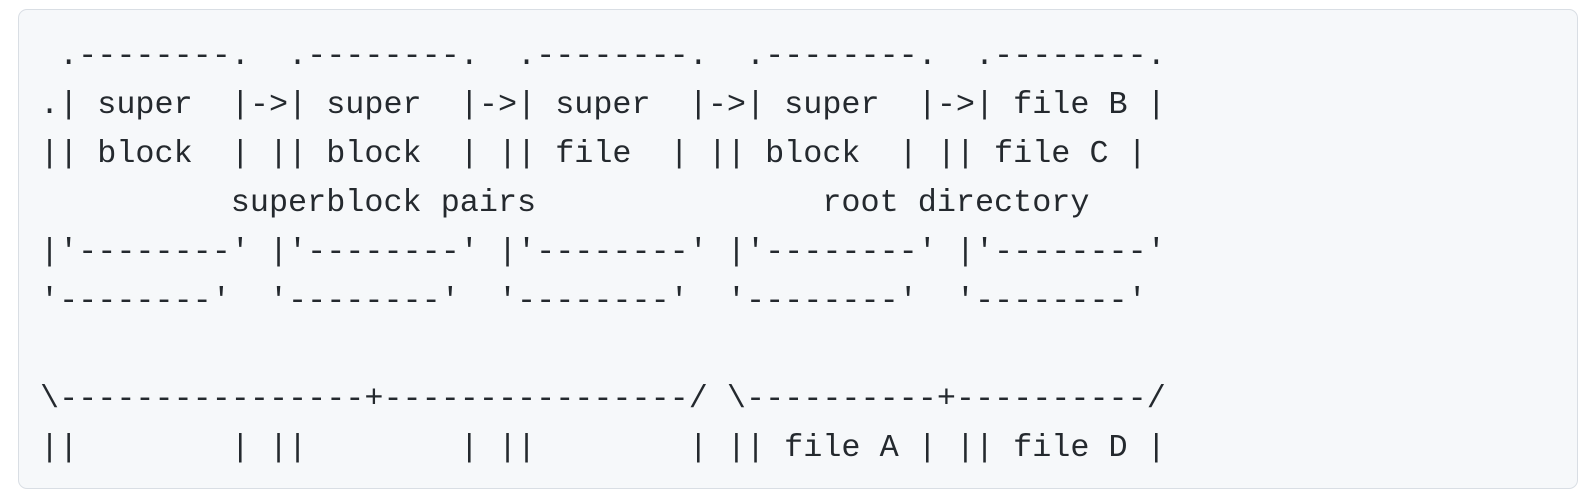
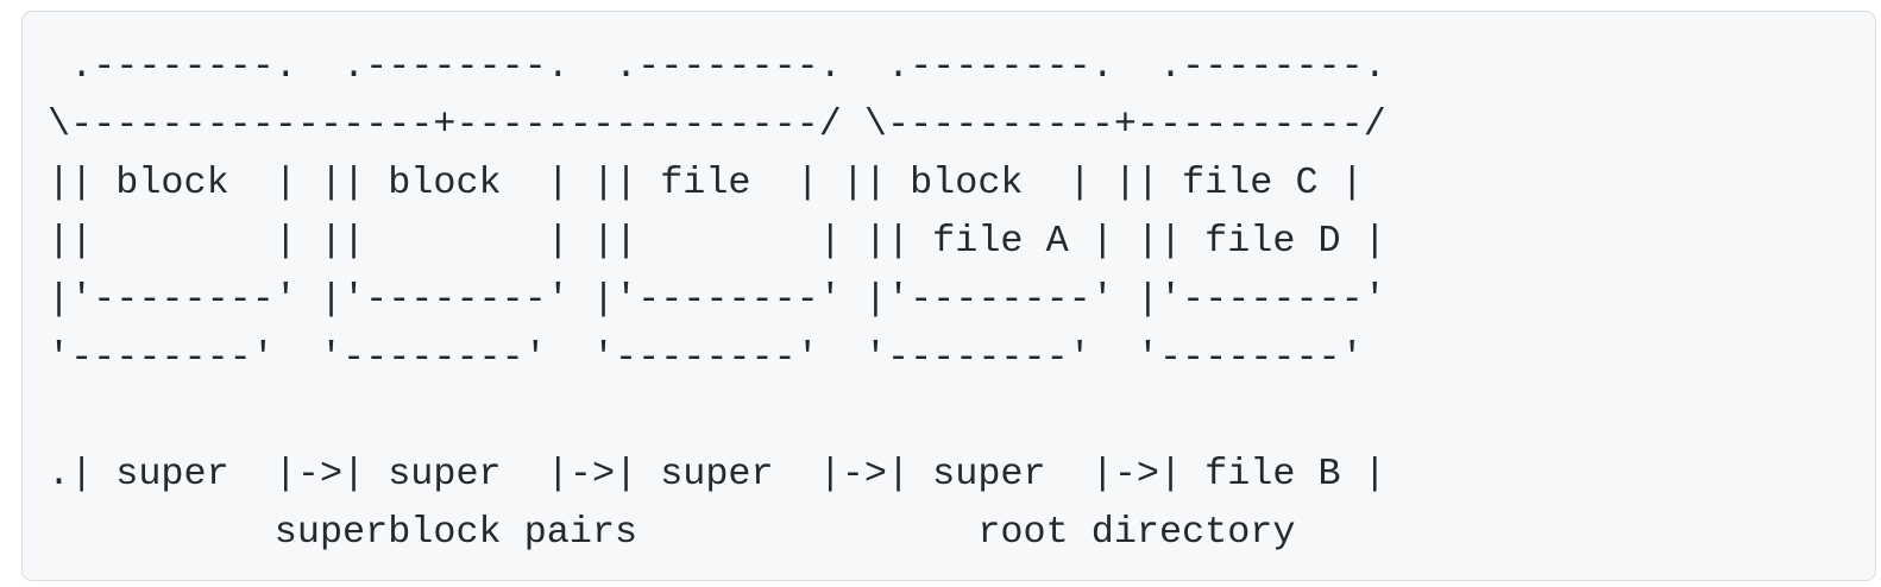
  .--------. .--------. .--------. .--------. .--------.
- .| super |->| super |->| super |->| super |->| file B |
+ \----------------+----------------/ \----------+----------/
  || block | || block | || file | || block | || file C |
- superblock pairs root directory
+ || | || | || | || file A | || file D |
  |'--------' |'--------' |'--------' |'--------' |'--------'
  '--------' '--------' '--------' '--------' '--------'
- \----------------+----------------/ \----------+----------/
+ .| super |->| super |->| super |->| super |->| file B |
- || | || | || | || file A | || file D |
+ superblock pairs root directory
